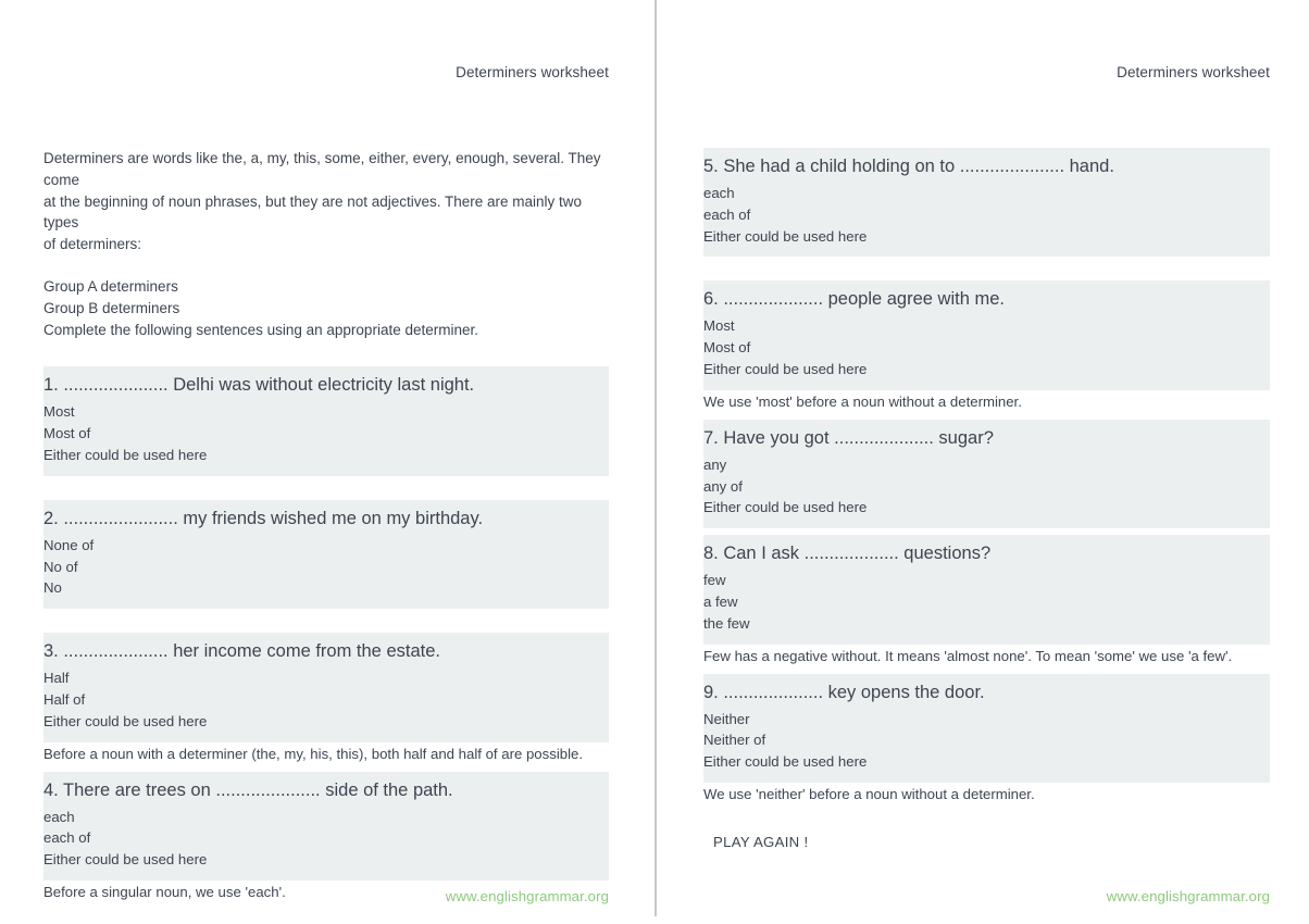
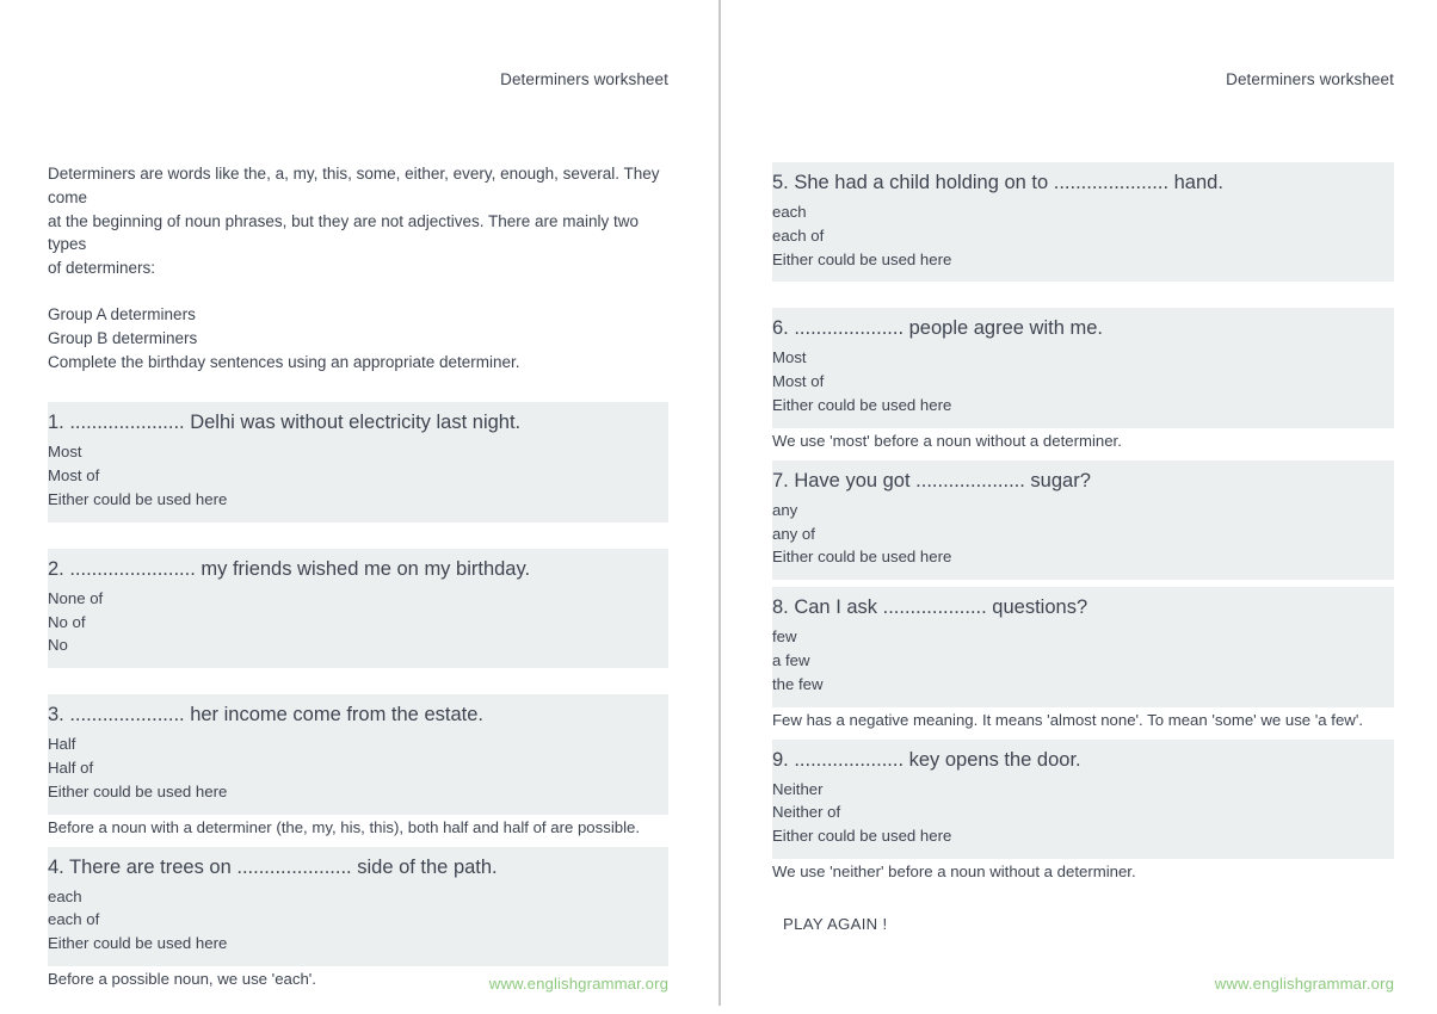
  Determiners worksheet
  Determiners are words like the, a, my, this, some, either, every, enough, several. They come
  at the beginning of noun phrases, but they are not adjectives. There are mainly two types
  of determiners:
  Group A determiners
  Group B determiners
- Complete the following sentences using an appropriate determiner.
+ Complete the birthday sentences using an appropriate determiner.
  1. ..................... Delhi was without electricity last night.
  Most
  Most of
  Either could be used here
  2. ....................... my friends wished me on my birthday.
  None of
  No of
  No
  3. ..................... her income come from the estate.
  Half
  Half of
  Either could be used here
  Before a noun with a determiner (the, my, his, this), both half and half of are possible.
  4. There are trees on ..................... side of the path.
  each
  each of
  Either could be used here
- Before a singular noun, we use 'each'.
+ Before a possible noun, we use 'each'.
  www.englishgrammar.org
  Determiners worksheet
  5. She had a child holding on to ..................... hand.
  each
  each of
  Either could be used here
  6. .................... people agree with me.
  Most
  Most of
  Either could be used here
  We use 'most' before a noun without a determiner.
  7. Have you got .................... sugar?
  any
  any of
  Either could be used here
  8. Can I ask ................... questions?
  few
  a few
  the few
- Few has a negative without. It means 'almost none'. To mean 'some' we use 'a few'.
+ Few has a negative meaning. It means 'almost none'. To mean 'some' we use 'a few'.
  9. .................... key opens the door.
  Neither
  Neither of
  Either could be used here
  We use 'neither' before a noun without a determiner.
  PLAY AGAIN !
  www.englishgrammar.org
